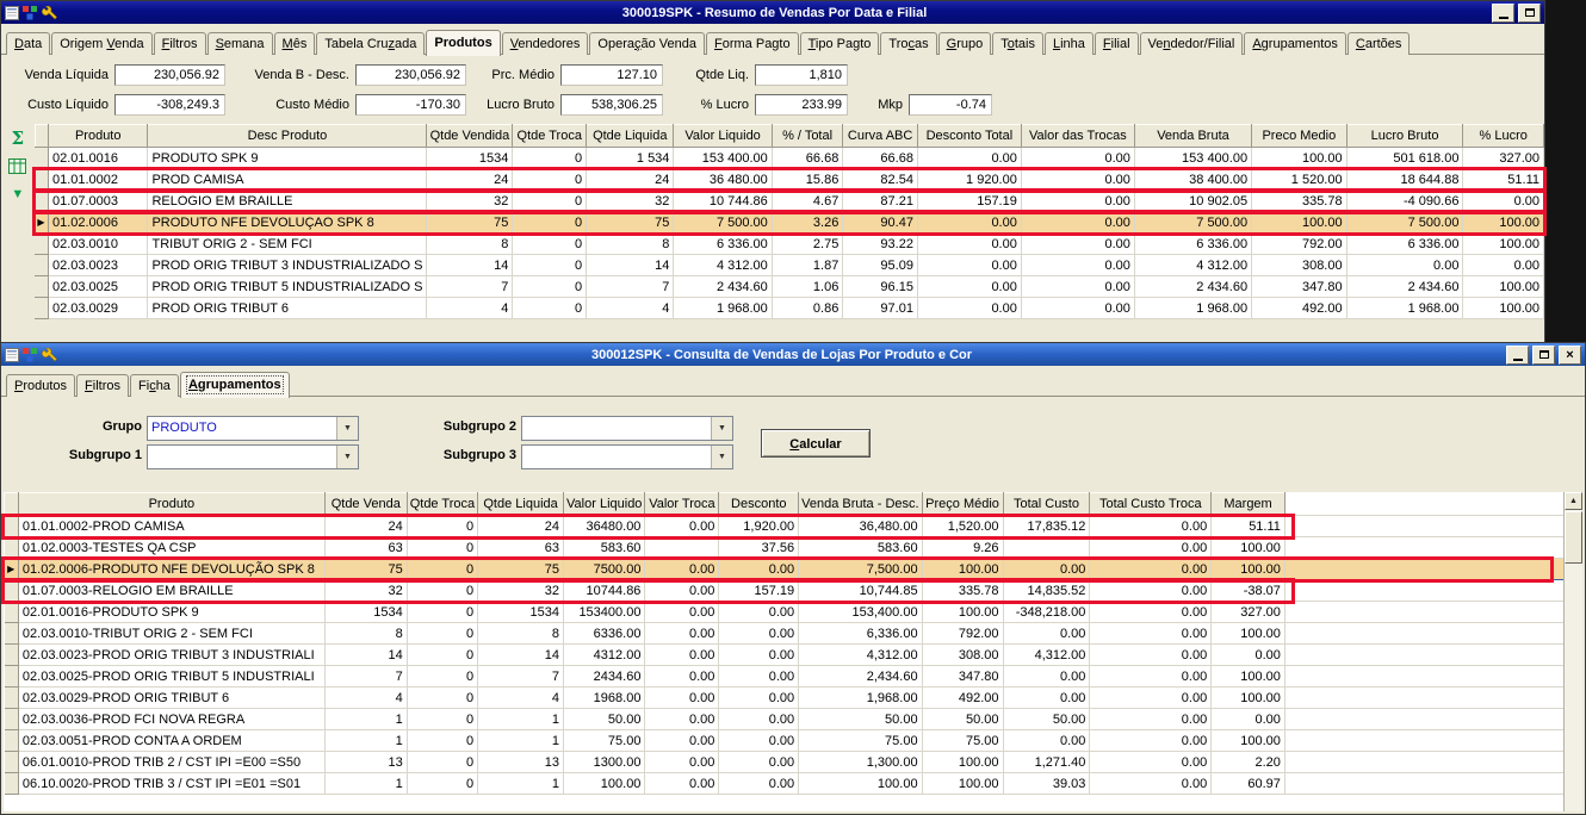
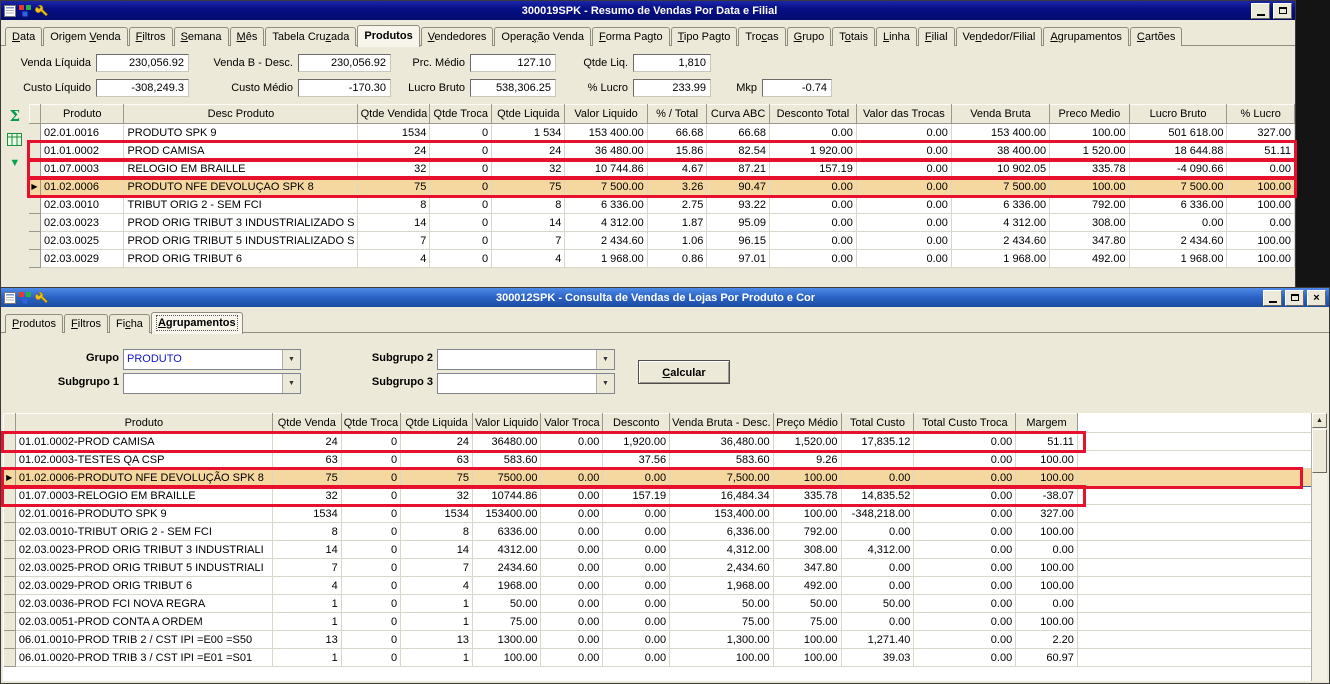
  300019SPK - Resumo de Vendas Por Data e Filial
  Data
  Origem Venda
  Filtros
  Semana
  Mês
  Tabela Cruzada
  Produtos
  Vendedores
  Operação Venda
  Forma Pagto
  Tipo Pagto
  Trocas
  Grupo
  Totais
  Linha
  Filial
  Vendedor/Filial
  Agrupamentos
  Cartões
  Venda Líquida
  230,056.92
  Venda B - Desc.
  230,056.92
  Prc. Médio
  127.10
  Qtde Liq.
  1,810
  Custo Líquido
  -308,249.3
  Custo Médio
  -170.30
  Lucro Bruto
  538,306.25
  % Lucro
  233.99
  Mkp
  -0.74
  Σ
  ▼
  	Produto	Desc Produto	Qtde Vendida	Qtde Troca	Qtde Liquida	Valor Liquido	% / Total	Curva ABC	Desconto Total	Valor das Trocas	Venda Bruta	Preco Medio	Lucro Bruto	% Lucro
  	02.01.0016	PRODUTO SPK 9	1534	0	1 534	153 400.00	66.68	66.68	0.00	0.00	153 400.00	100.00	501 618.00	327.00
  	01.01.0002	PROD CAMISA	24	0	24	36 480.00	15.86	82.54	1 920.00	0.00	38 400.00	1 520.00	18 644.88	51.11
  	01.07.0003	RELOGIO EM BRAILLE	32	0	32	10 744.86	4.67	87.21	157.19	0.00	10 902.05	335.78	-4 090.66	0.00
  ▶	01.02.0006	PRODUTO NFE DEVOLUÇAO SPK 8	75	0	75	7 500.00	3.26	90.47	0.00	0.00	7 500.00	100.00	7 500.00	100.00
  	02.03.0010	TRIBUT ORIG 2 - SEM FCI	8	0	8	6 336.00	2.75	93.22	0.00	0.00	6 336.00	792.00	6 336.00	100.00
  	02.03.0023	PROD ORIG TRIBUT 3 INDUSTRIALIZADO S	14	0	14	4 312.00	1.87	95.09	0.00	0.00	4 312.00	308.00	0.00	0.00
  	02.03.0025	PROD ORIG TRIBUT 5 INDUSTRIALIZADO S	7	0	7	2 434.60	1.06	96.15	0.00	0.00	2 434.60	347.80	2 434.60	100.00
  	02.03.0029	PROD ORIG TRIBUT 6	4	0	4	1 968.00	0.86	97.01	0.00	0.00	1 968.00	492.00	1 968.00	100.00
  300012SPK - Consulta de Vendas de Lojas Por Produto e Cor
  ×
  Produtos
  Filtros
  Ficha
  Agrupamentos
  Grupo
  PRODUTO
  Subgrupo 1
  Subgrupo 2
  Subgrupo 3
  Calcular
  	Produto	Qtde Venda	Qtde Troca	Qtde Liquida	Valor Liquido	Valor Troca	Desconto	Venda Bruta - Desc.	Preço Médio	Total Custo	Total Custo Troca	Margem
  	01.01.0002-PROD CAMISA	24	0	24	36480.00	0.00	1,920.00	36,480.00	1,520.00	17,835.12	0.00	51.11
  	01.02.0003-TESTES QA CSP	63	0	63	583.60		37.56	583.60	9.26		0.00	100.00
  ▶	01.02.0006-PRODUTO NFE DEVOLUÇÃO SPK 8	75	0	75	7500.00	0.00	0.00	7,500.00	100.00	0.00	0.00	100.00
- 	01.07.0003-RELOGIO EM BRAILLE	32	0	32	10744.86	0.00	157.19	10,744.85	335.78	14,835.52	0.00	-38.07
+ 	01.07.0003-RELOGIO EM BRAILLE	32	0	32	10744.86	0.00	157.19	16,484.34	335.78	14,835.52	0.00	-38.07
  	02.01.0016-PRODUTO SPK 9	1534	0	1534	153400.00	0.00	0.00	153,400.00	100.00	-348,218.00	0.00	327.00
  	02.03.0010-TRIBUT ORIG 2 - SEM FCI	8	0	8	6336.00	0.00	0.00	6,336.00	792.00	0.00	0.00	100.00
  	02.03.0023-PROD ORIG TRIBUT 3 INDUSTRIALI	14	0	14	4312.00	0.00	0.00	4,312.00	308.00	4,312.00	0.00	0.00
  	02.03.0025-PROD ORIG TRIBUT 5 INDUSTRIALI	7	0	7	2434.60	0.00	0.00	2,434.60	347.80	0.00	0.00	100.00
  	02.03.0029-PROD ORIG TRIBUT 6	4	0	4	1968.00	0.00	0.00	1,968.00	492.00	0.00	0.00	100.00
  	02.03.0036-PROD FCI NOVA REGRA	1	0	1	50.00	0.00	0.00	50.00	50.00	50.00	0.00	0.00
  	02.03.0051-PROD CONTA A ORDEM	1	0	1	75.00	0.00	0.00	75.00	75.00	0.00	0.00	100.00
  	06.01.0010-PROD TRIB 2 / CST IPI =E00 =S50	13	0	13	1300.00	0.00	0.00	1,300.00	100.00	1,271.40	0.00	2.20
- 	06.10.0020-PROD TRIB 3 / CST IPI =E01 =S01	1	0	1	100.00	0.00	0.00	100.00	100.00	39.03	0.00	60.97
+ 	06.01.0020-PROD TRIB 3 / CST IPI =E01 =S01	1	0	1	100.00	0.00	0.00	100.00	100.00	39.03	0.00	60.97
